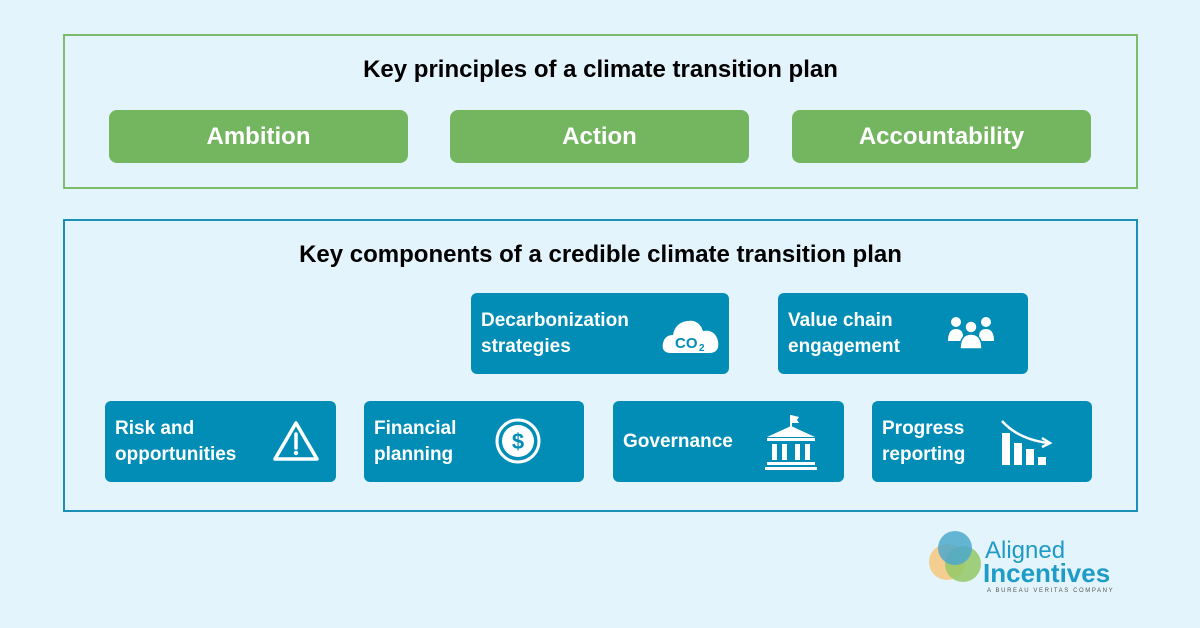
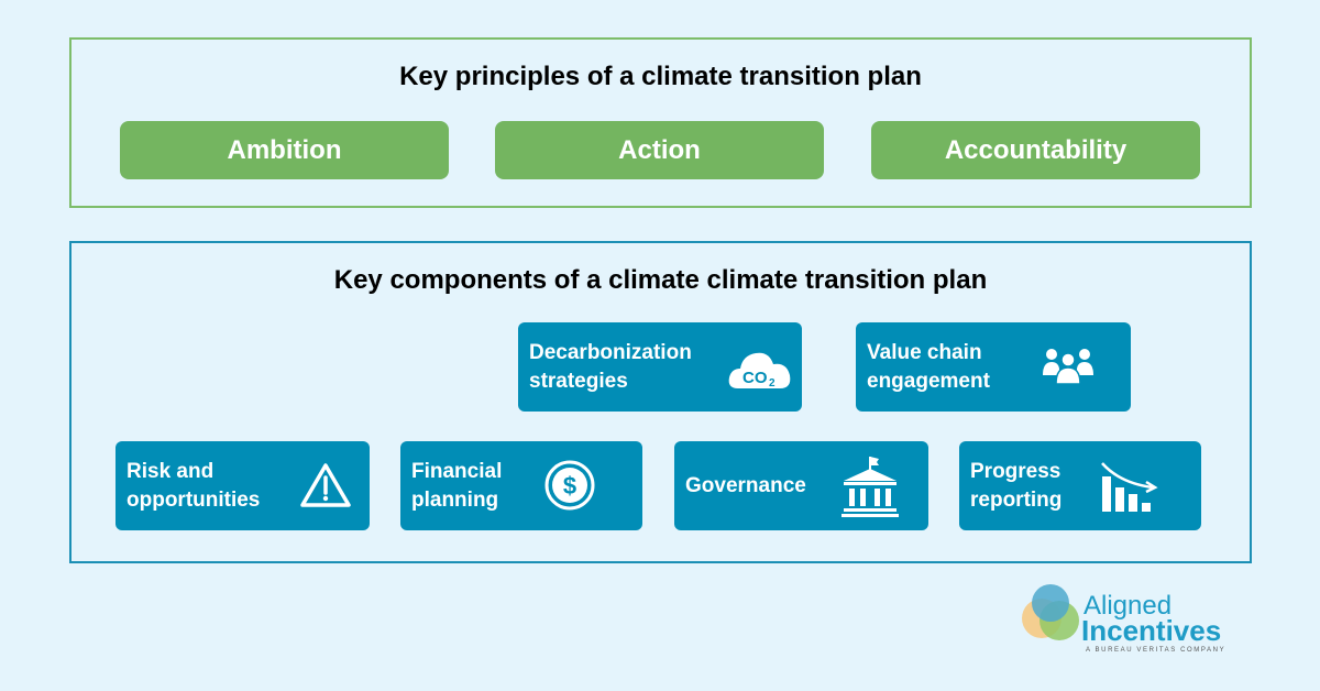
  Key principles of a climate transition plan
  Ambition
  Action
  Accountability
- Key components of a credible climate transition plan
+ Key components of a climate climate transition plan
  Decarbonization
  strategies
  CO
  2
  Value chain
  engagement
  Risk and
  opportunities
  Financial
  planning
  $
  Governance
  Progress
  reporting
  Aligned
  Incentives
